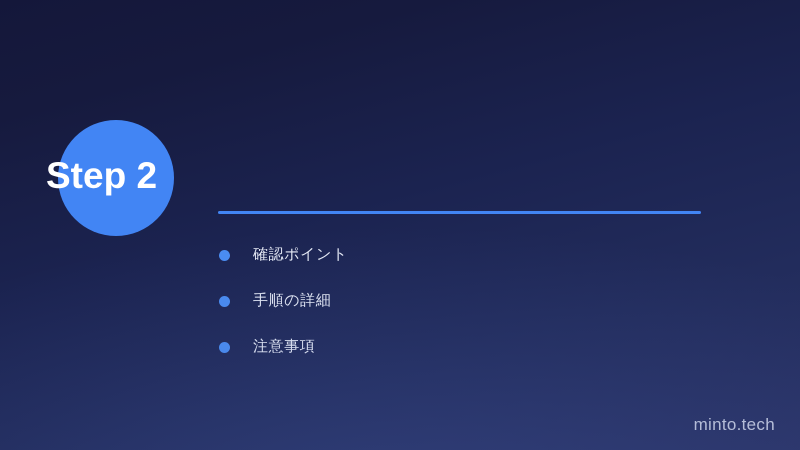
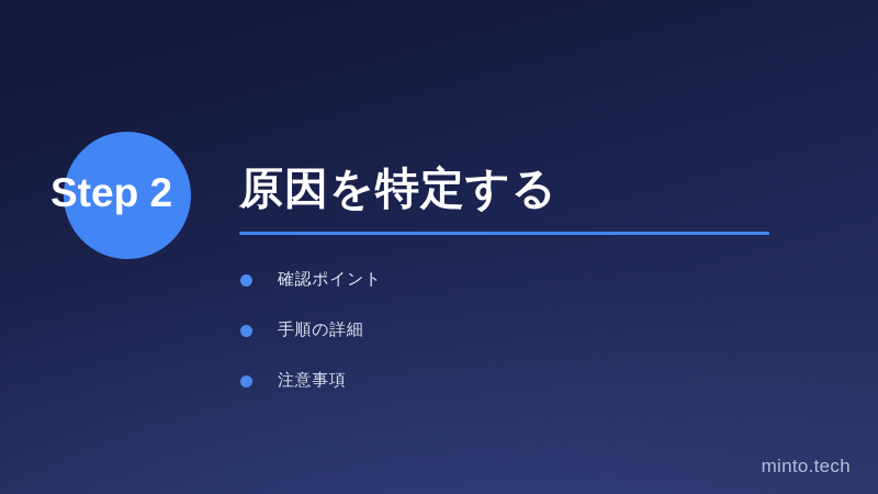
  Step 2
+ 原因を特定する
